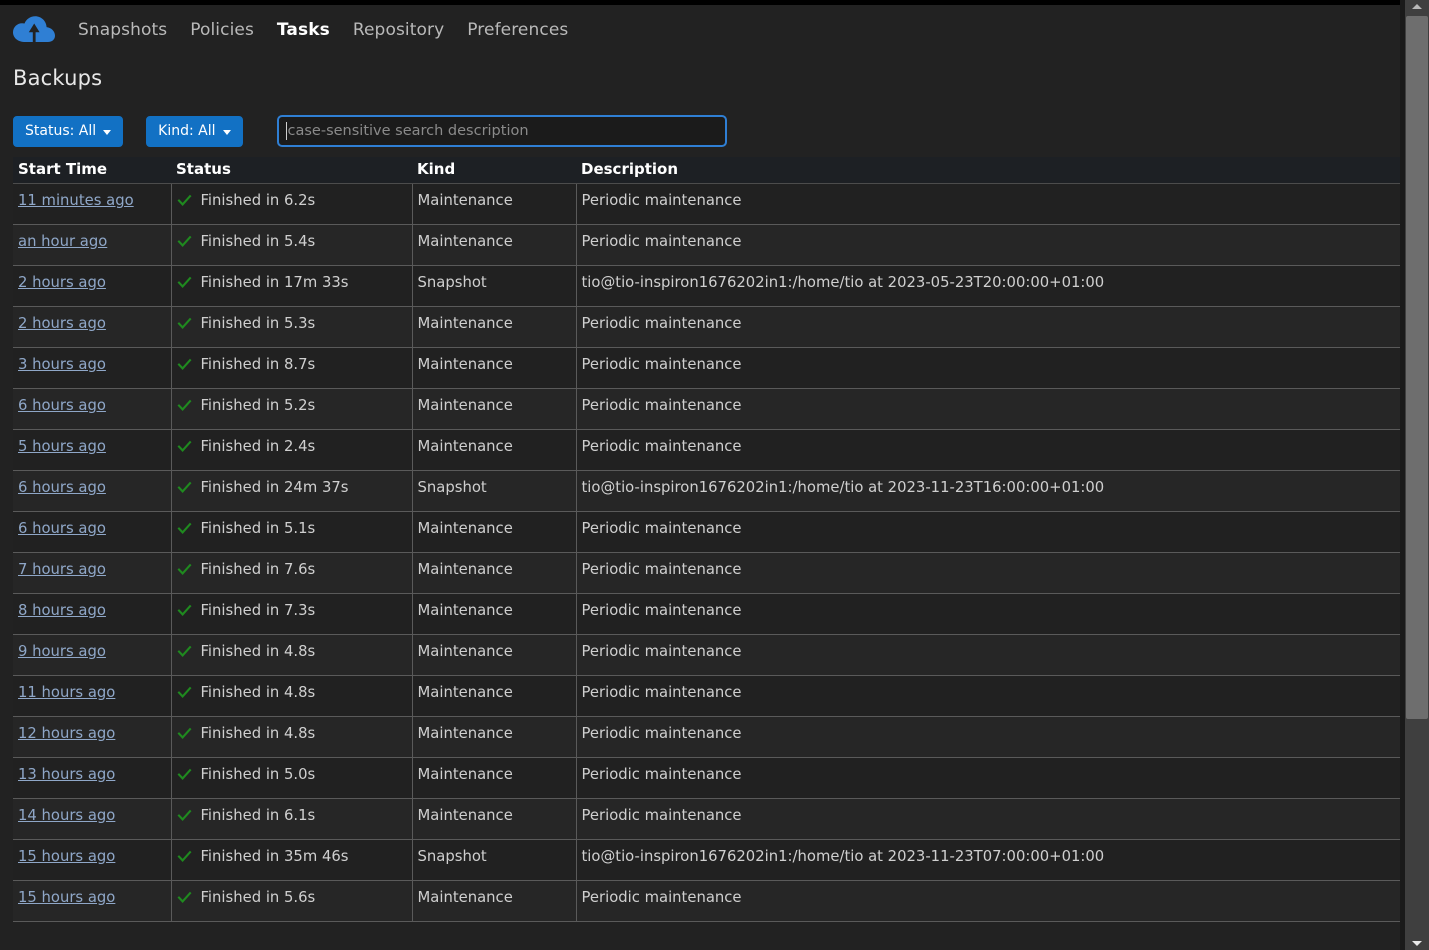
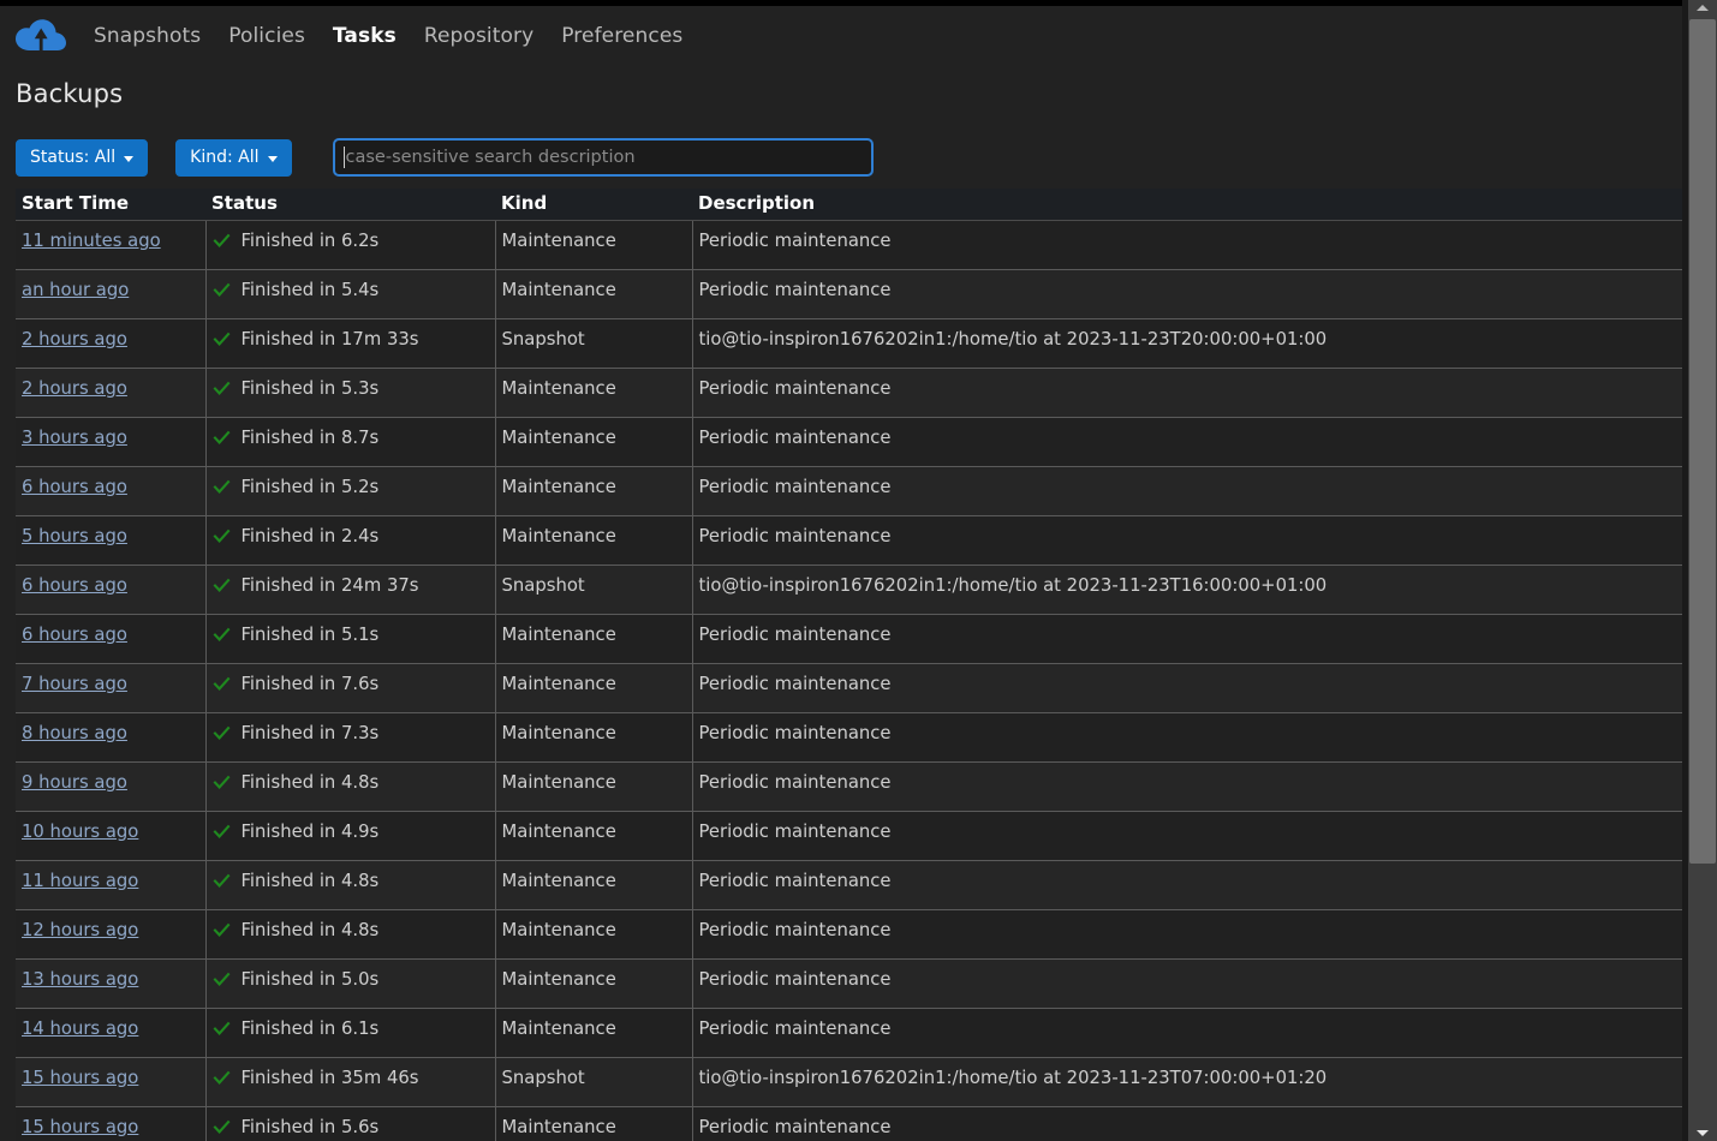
  Snapshots
  Policies
  Tasks
  Repository
  Preferences
  Backups
  Status: All
  Kind: All
  case-sensitive search description
  Start Time	Status	Kind	Description
  11 minutes ago	Finished in 6.2s	Maintenance	Periodic maintenance
  an hour ago	Finished in 5.4s	Maintenance	Periodic maintenance
- 2 hours ago	Finished in 17m 33s	Snapshot	tio@tio-inspiron1676202in1:/home/tio at 2023-05-23T20:00:00+01:00
+ 2 hours ago	Finished in 17m 33s	Snapshot	tio@tio-inspiron1676202in1:/home/tio at 2023-11-23T20:00:00+01:00
  2 hours ago	Finished in 5.3s	Maintenance	Periodic maintenance
  3 hours ago	Finished in 8.7s	Maintenance	Periodic maintenance
  6 hours ago	Finished in 5.2s	Maintenance	Periodic maintenance
  5 hours ago	Finished in 2.4s	Maintenance	Periodic maintenance
  6 hours ago	Finished in 24m 37s	Snapshot	tio@tio-inspiron1676202in1:/home/tio at 2023-11-23T16:00:00+01:00
  6 hours ago	Finished in 5.1s	Maintenance	Periodic maintenance
  7 hours ago	Finished in 7.6s	Maintenance	Periodic maintenance
  8 hours ago	Finished in 7.3s	Maintenance	Periodic maintenance
  9 hours ago	Finished in 4.8s	Maintenance	Periodic maintenance
+ 10 hours ago	Finished in 4.9s	Maintenance	Periodic maintenance
  11 hours ago	Finished in 4.8s	Maintenance	Periodic maintenance
  12 hours ago	Finished in 4.8s	Maintenance	Periodic maintenance
  13 hours ago	Finished in 5.0s	Maintenance	Periodic maintenance
  14 hours ago	Finished in 6.1s	Maintenance	Periodic maintenance
- 15 hours ago	Finished in 35m 46s	Snapshot	tio@tio-inspiron1676202in1:/home/tio at 2023-11-23T07:00:00+01:00
+ 15 hours ago	Finished in 35m 46s	Snapshot	tio@tio-inspiron1676202in1:/home/tio at 2023-11-23T07:00:00+01:20
  15 hours ago	Finished in 5.6s	Maintenance	Periodic maintenance
